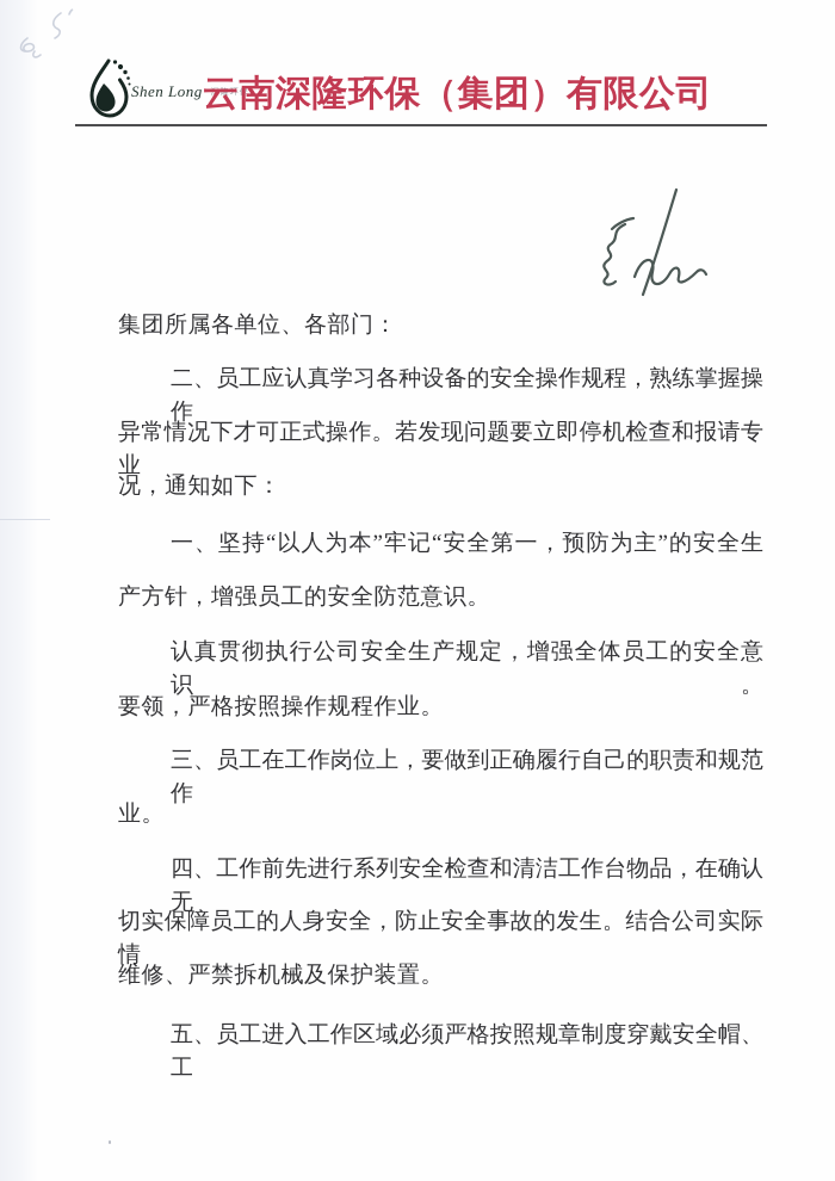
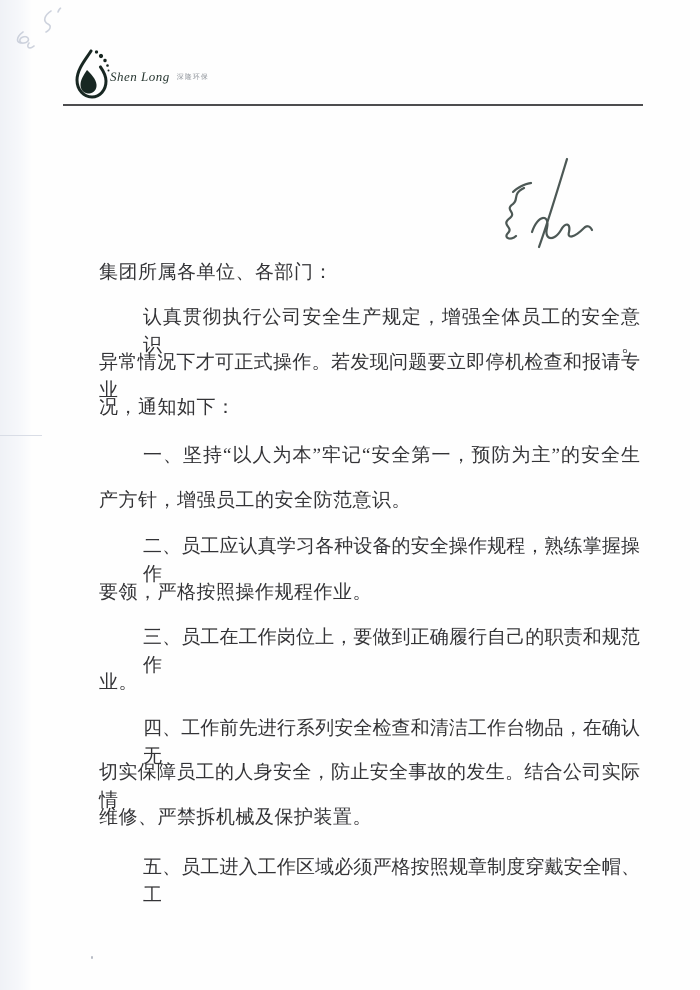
  Shen Long 深隆环保
- 云南深隆环保（集团）有限公司
  集团所属各单位、各部门：
- 二、员工应认真学习各种设备的安全操作规程，熟练掌握操作
+ 认真贯彻执行公司安全生产规定，增强全体员工的安全意识。
  异常情况下才可正式操作。若发现问题要立即停机检查和报请专业
  况，通知如下：
  一、坚持“以人为本”牢记“安全第一，预防为主”的安全生
  产方针，增强员工的安全防范意识。
- 认真贯彻执行公司安全生产规定，增强全体员工的安全意识。
+ 二、员工应认真学习各种设备的安全操作规程，熟练掌握操作
  要领，严格按照操作规程作业。
  三、员工在工作岗位上，要做到正确履行自己的职责和规范作
  业。
  四、工作前先进行系列安全检查和清洁工作台物品，在确认无
  切实保障员工的人身安全，防止安全事故的发生。结合公司实际情
  维修、严禁拆机械及保护装置。
  五、员工进入工作区域必须严格按照规章制度穿戴安全帽、工
